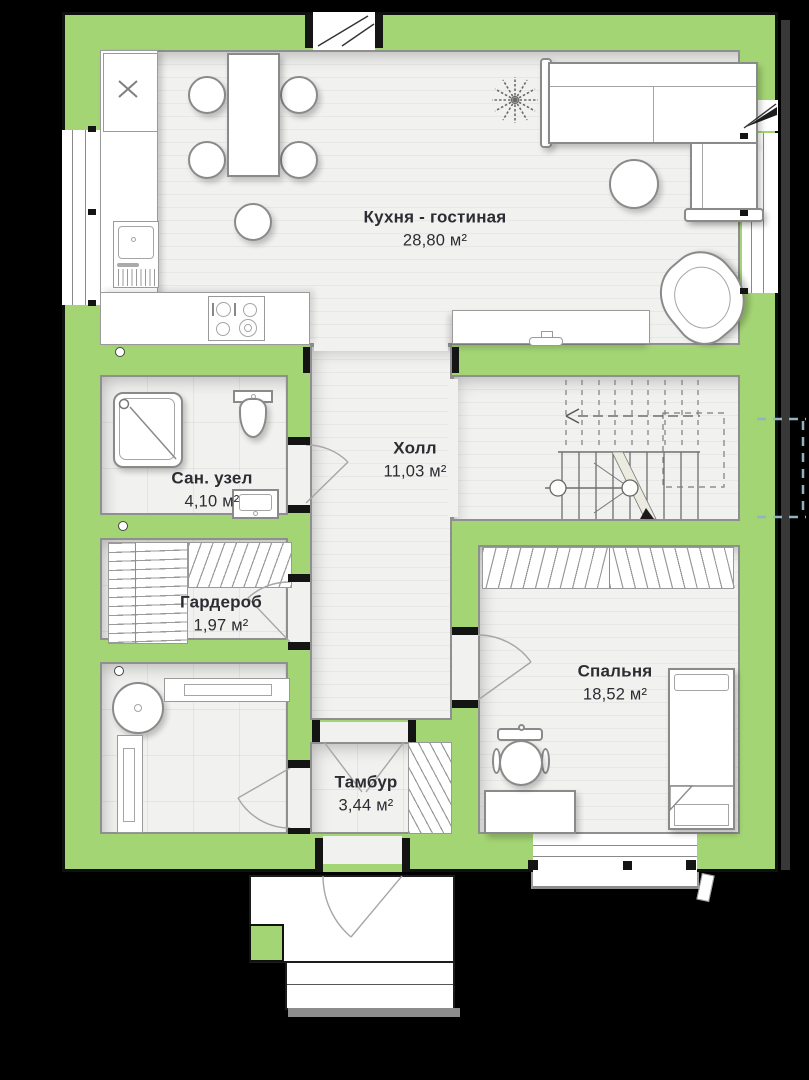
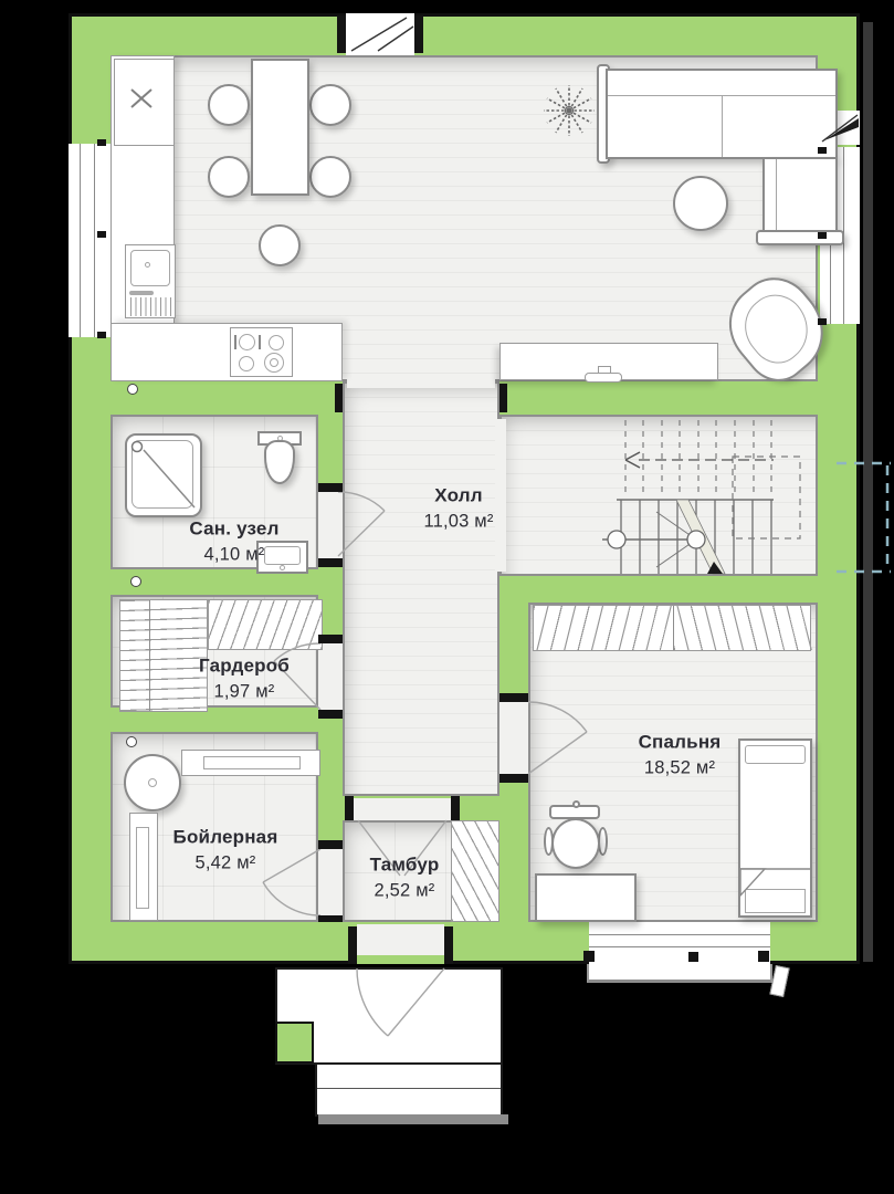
- Кухня - гостиная
- 28,80 м²
  Холл
  11,03 м²
  Сан. узел
  4,10 м²
  Гардероб
  1,97 м²
+ Бойлерная
+ 5,42 м²
  Тамбур
- 3,44 м²
+ 2,52 м²
  Спальня
  18,52 м²
